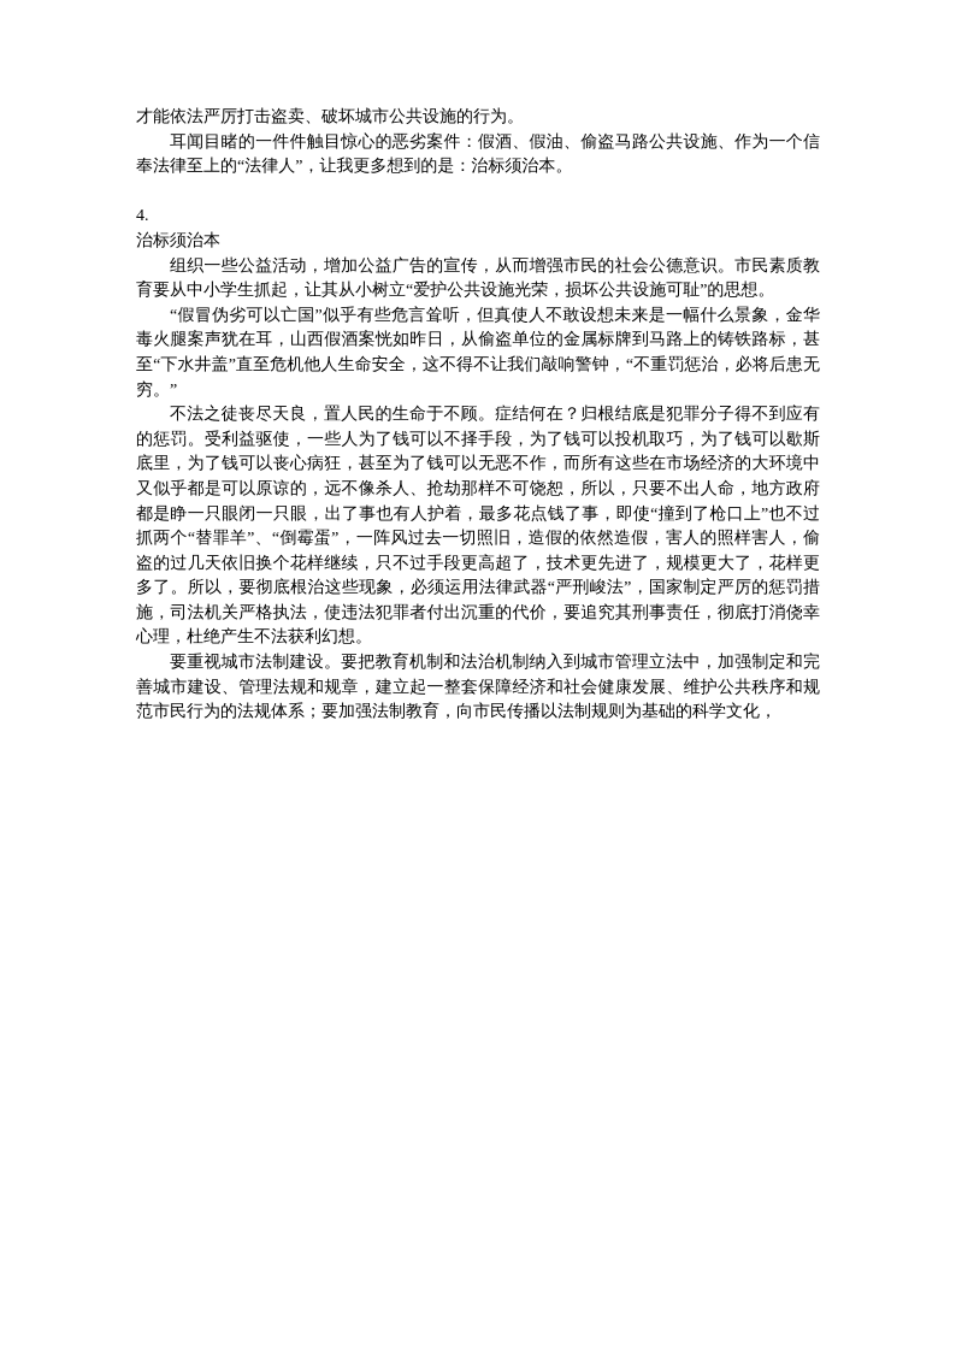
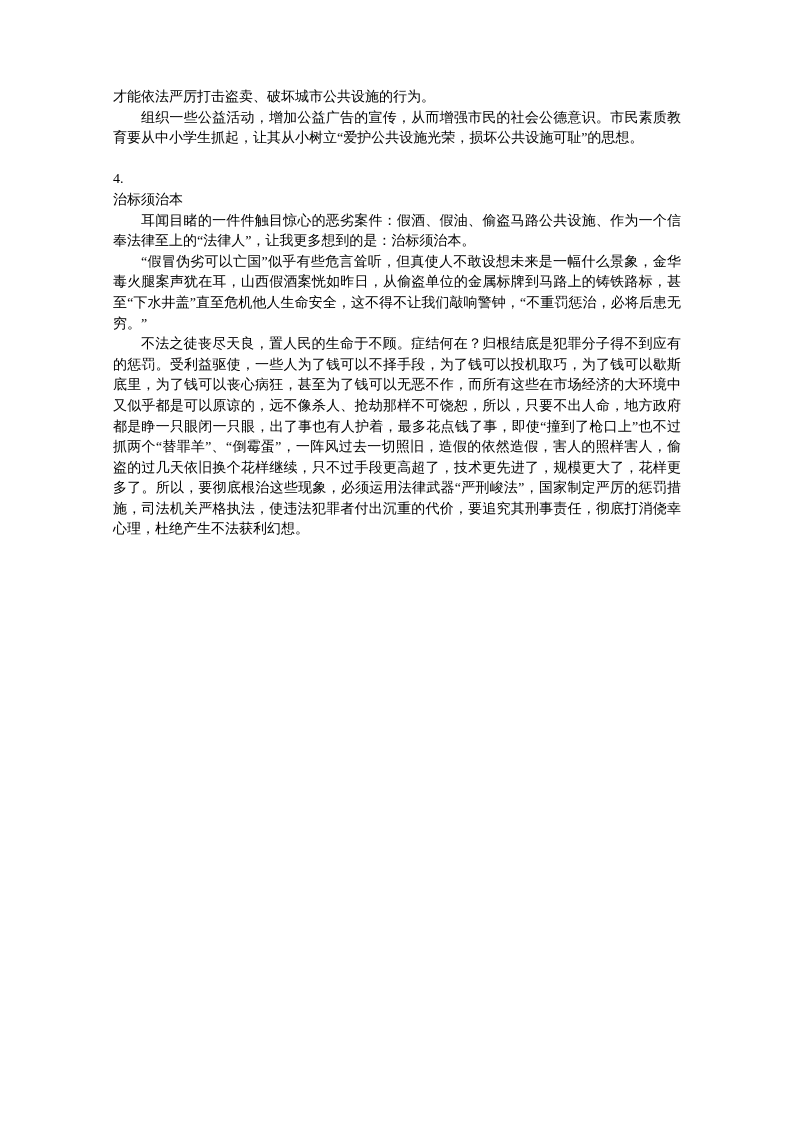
  才能依法严厉打击盗卖、破坏城市公共设施的行为。
- 耳闻目睹的一件件触目惊心的恶劣案件：假酒、假油、偷盗马路公共设施、作为一个信奉法律至上的“法律人”，让我更多想到的是：治标须治本。
+ 组织一些公益活动，增加公益广告的宣传，从而增强市民的社会公德意识。市民素质教育要从中小学生抓起，让其从小树立“爱护公共设施光荣，损坏公共设施可耻”的思想。
  4.
  治标须治本
- 组织一些公益活动，增加公益广告的宣传，从而增强市民的社会公德意识。市民素质教育要从中小学生抓起，让其从小树立“爱护公共设施光荣，损坏公共设施可耻”的思想。
+ 耳闻目睹的一件件触目惊心的恶劣案件：假酒、假油、偷盗马路公共设施、作为一个信奉法律至上的“法律人”，让我更多想到的是：治标须治本。
  “假冒伪劣可以亡国”似乎有些危言耸听，但真使人不敢设想未来是一幅什么景象，金华毒火腿案声犹在耳，山西假酒案恍如昨日，从偷盗单位的金属标牌到马路上的铸铁路标，甚至“下水井盖”直至危机他人生命安全，这不得不让我们敲响警钟，“不重罚惩治，必将后患无穷。”
  不法之徒丧尽天良，置人民的生命于不顾。症结何在？归根结底是犯罪分子得不到应有的惩罚。受利益驱使，一些人为了钱可以不择手段，为了钱可以投机取巧，为了钱可以歇斯底里，为了钱可以丧心病狂，甚至为了钱可以无恶不作，而所有这些在市场经济的大环境中又似乎都是可以原谅的，远不像杀人、抢劫那样不可饶恕，所以，只要不出人命，地方政府都是睁一只眼闭一只眼，出了事也有人护着，最多花点钱了事，即使“撞到了枪口上”也不过抓两个“替罪羊”、“倒霉蛋”，一阵风过去一切照旧，造假的依然造假，害人的照样害人，偷盗的过几天依旧换个花样继续，只不过手段更高超了，技术更先进了，规模更大了，花样更多了。所以，要彻底根治这些现象，必须运用法律武器“严刑峻法”，国家制定严厉的惩罚措施，司法机关严格执法，使违法犯罪者付出沉重的代价，要追究其刑事责任，彻底打消侥幸心理，杜绝产生不法获利幻想。
- 要重视城市法制建设。要把教育机制和法治机制纳入到城市管理立法中，加强制定和完善城市建设、管理法规和规章，建立起一整套保障经济和社会健康发展、维护公共秩序和规范市民行为的法规体系；要加强法制教育，向市民传播以法制规则为基础的科学文化，
